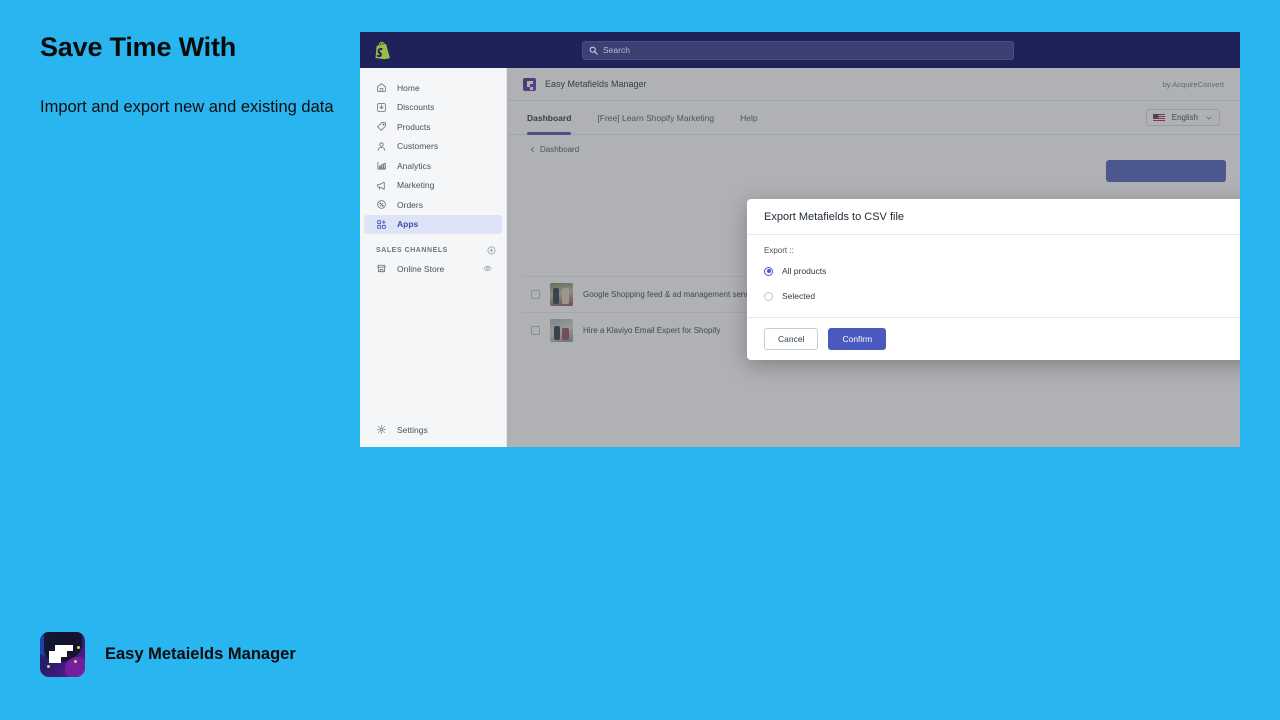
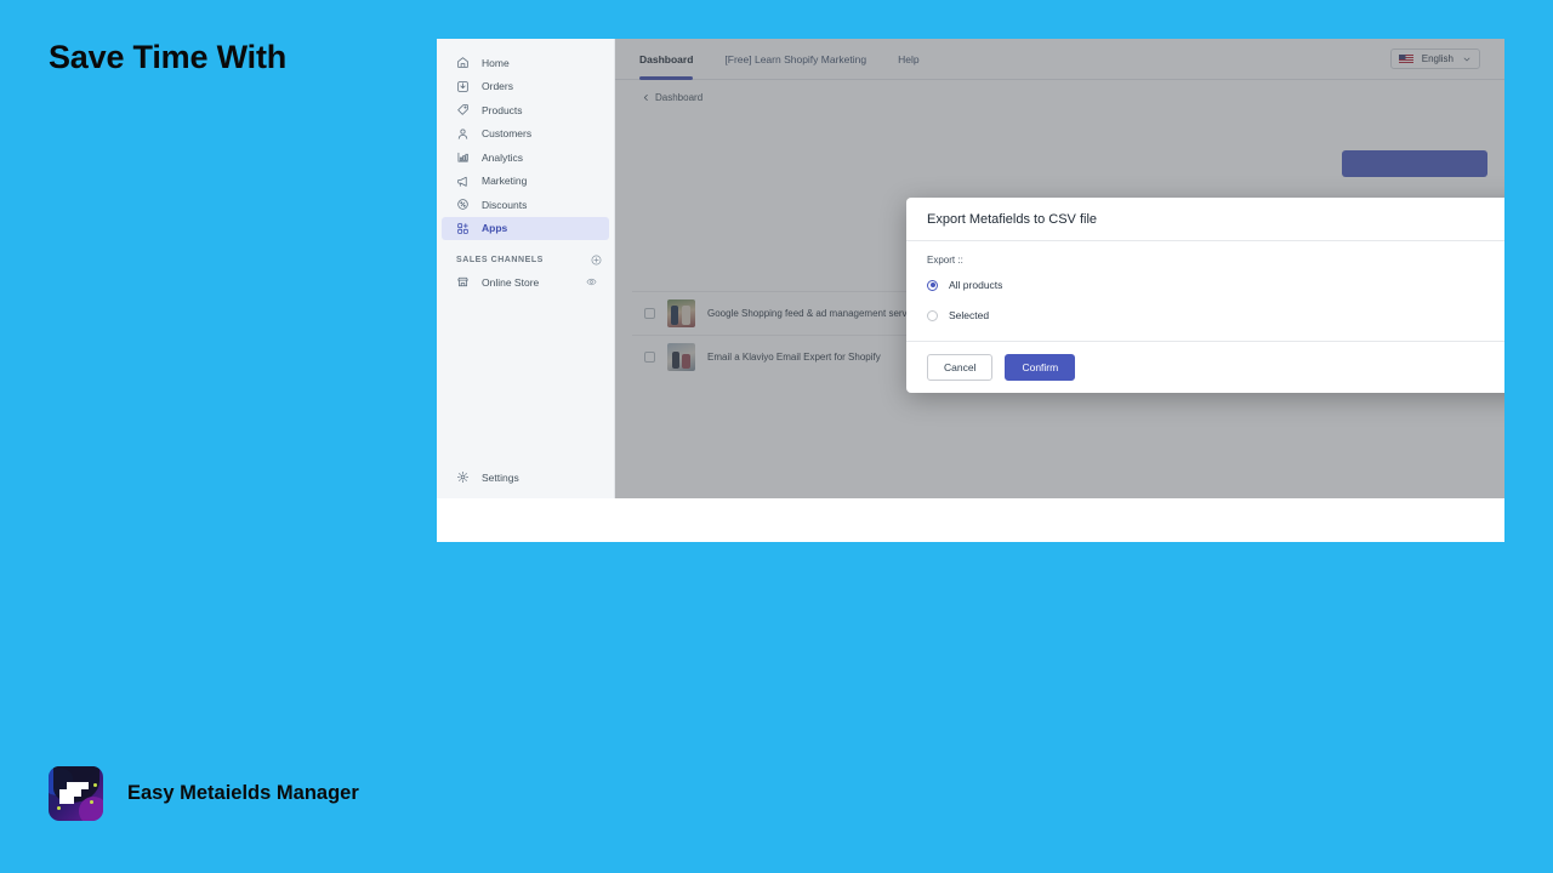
  Save Time With
- Import and export new and existing data
  Easy Metaields Manager
- Search
  Home
- Discounts
+ Orders
  Products
  Customers
  Analytics
  Marketing
- Orders
+ Discounts
  Apps
  Online Store
  Settings
- Easy Metafields Manager
- by AcquireConvert
  Dashboard
  [Free] Learn Shopify Marketing
  Help
  English
  Dashboard
  Google Shopping feed & ad management serv
- Hire a Klaviyo Email Expert for Shopify
+ Email a Klaviyo Email Expert for Shopify
  Export Metafields to CSV file
  Export ::
  All products
  Selected
  Cancel
  Confirm
